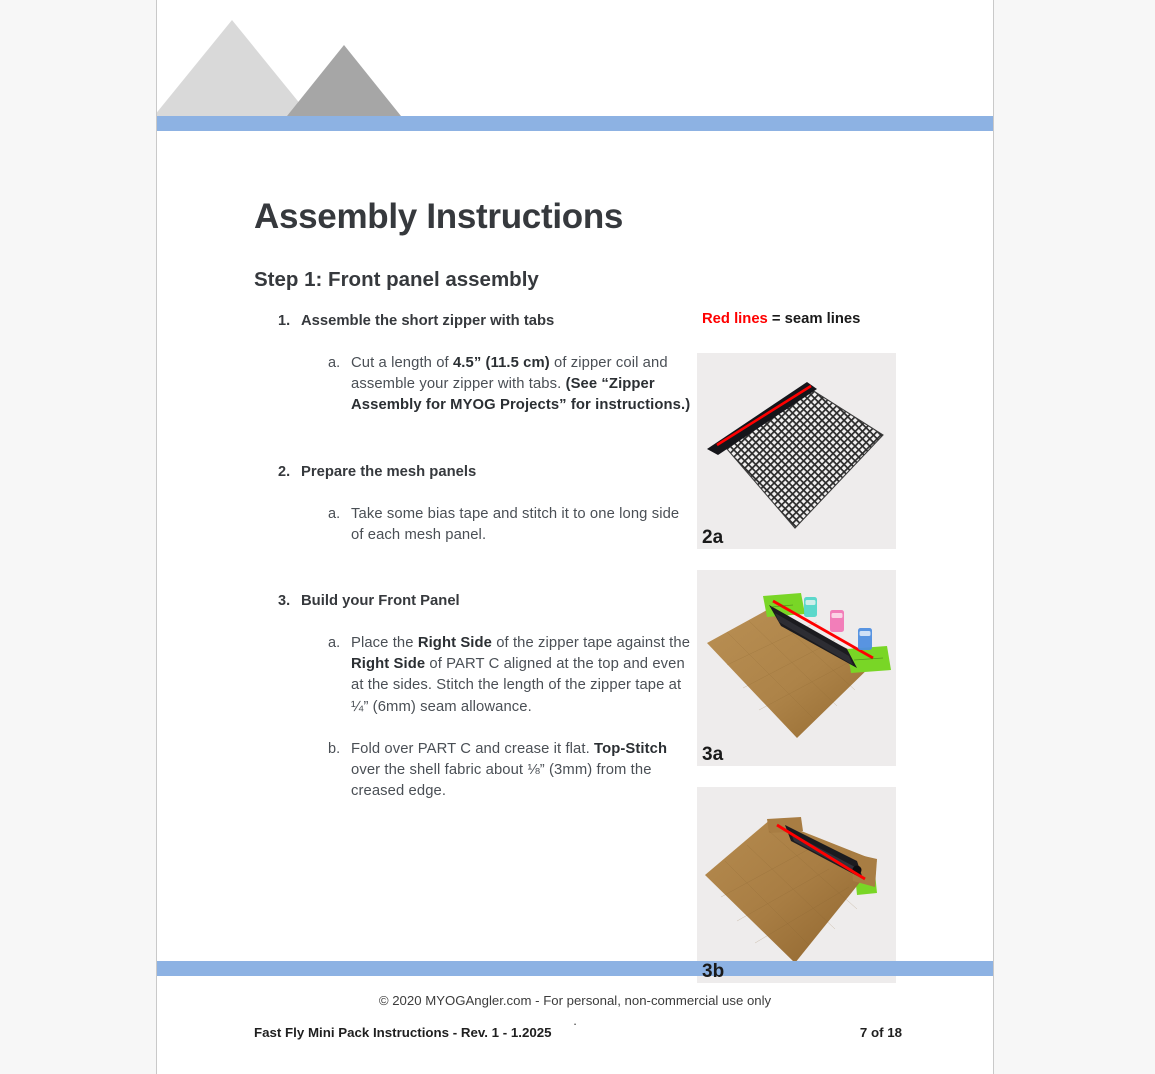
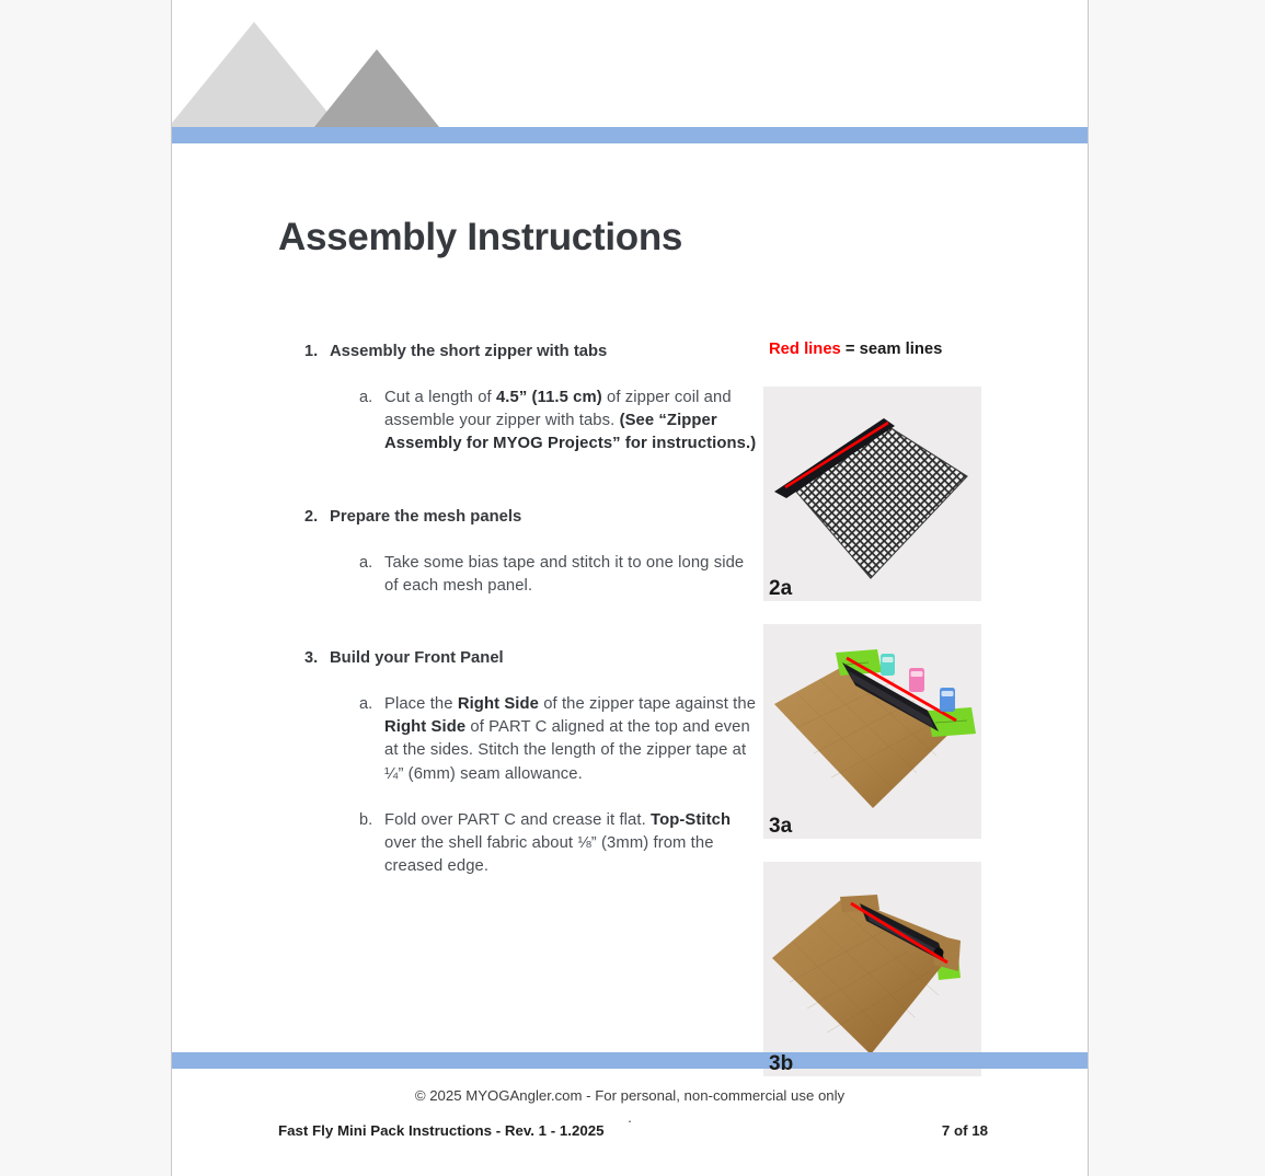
  Assembly Instructions
- Step 1: Front panel assembly
  1.
- Assemble the short zipper with tabs
+ Assembly the short zipper with tabs
  a.
  Cut a length of 4.5” (11.5 cm) of zipper coil and assemble your zipper with tabs. (See “Zipper Assembly for MYOG Projects” for instructions.)
  2.
  Prepare the mesh panels
  a.
  Take some bias tape and stitch it to one long side of each mesh panel.
  3.
  Build your Front Panel
  a.
  Place the Right Side of the zipper tape against the Right Side of PART C aligned at the top and even at the sides. Stitch the length of the zipper tape at ¼” (6mm) seam allowance.
  b.
  Fold over PART C and crease it flat. Top-Stitch over the shell fabric about ⅛” (3mm) from the creased edge.
  Red lines = seam lines
  2a
  3a
  3b
- © 2020 MYOGAngler.com - For personal, non-commercial use only
+ © 2025 MYOGAngler.com - For personal, non-commercial use only
  .
  Fast Fly Mini Pack Instructions - Rev. 1 - 1.2025
  7 of 18
